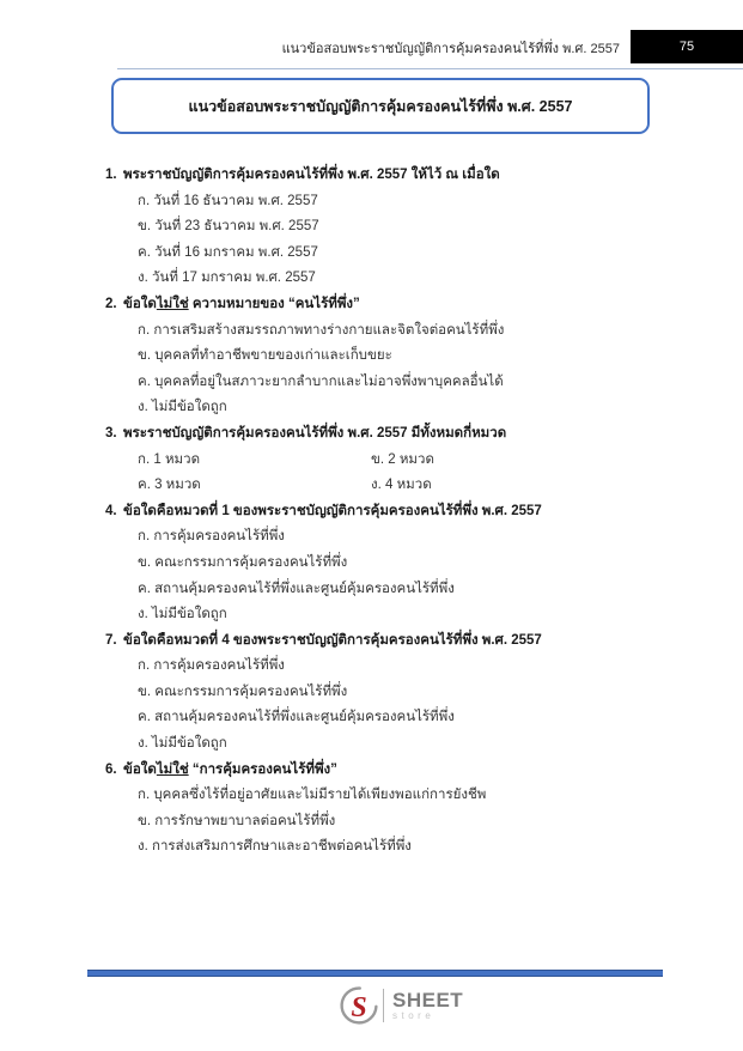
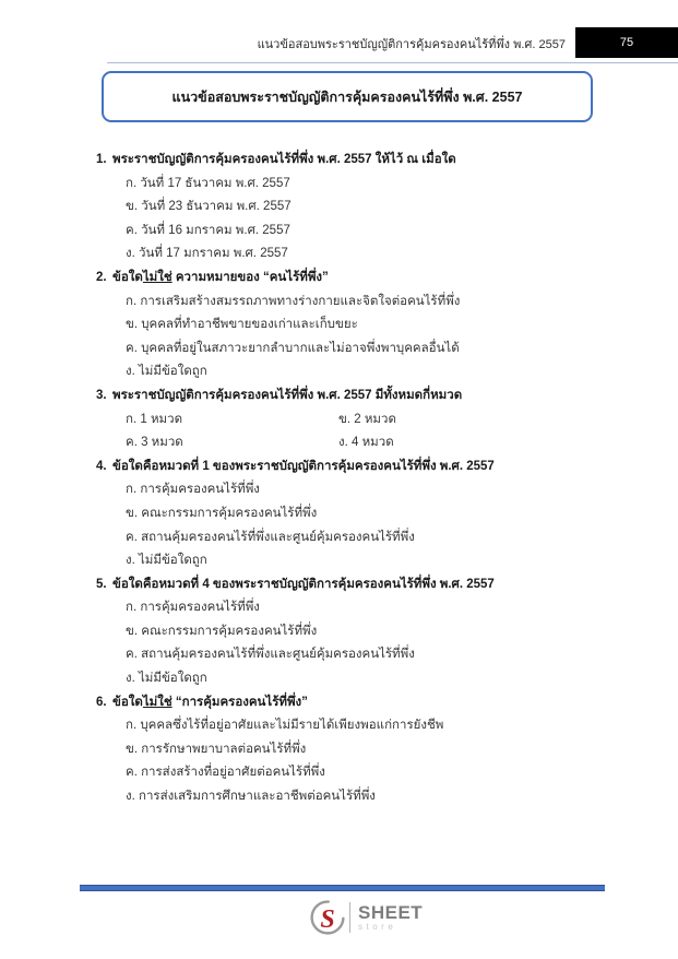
  แนวข้อสอบพระราชบัญญัติการคุ้มครองคนไร้ที่พึ่ง พ.ศ. 2557
  75
  แนวข้อสอบพระราชบัญญัติการคุ้มครองคนไร้ที่พึ่ง พ.ศ. 2557
  1. พระราชบัญญัติการคุ้มครองคนไร้ที่พึ่ง พ.ศ. 2557 ให้ไว้ ณ เมื่อใด
- ก. วันที่ 16 ธันวาคม พ.ศ. 2557
+ ก. วันที่ 17 ธันวาคม พ.ศ. 2557
  ข. วันที่ 23 ธันวาคม พ.ศ. 2557
  ค. วันที่ 16 มกราคม พ.ศ. 2557
  ง. วันที่ 17 มกราคม พ.ศ. 2557
  2. ข้อใดไม่ใช่ ความหมายของ “คนไร้ที่พึ่ง”
  ก. การเสริมสร้างสมรรถภาพทางร่างกายและจิตใจต่อคนไร้ที่พึ่ง
  ข. บุคคลที่ทำอาชีพขายของเก่าและเก็บขยะ
  ค. บุคคลที่อยู่ในสภาวะยากลำบากและไม่อาจพึ่งพาบุคคลอื่นได้
  ง. ไม่มีข้อใดถูก
  3. พระราชบัญญัติการคุ้มครองคนไร้ที่พึ่ง พ.ศ. 2557 มีทั้งหมดกี่หมวด
  ก. 1 หมวด
  ข. 2 หมวด
  ค. 3 หมวด
  ง. 4 หมวด
  4. ข้อใดคือหมวดที่ 1 ของพระราชบัญญัติการคุ้มครองคนไร้ที่พึ่ง พ.ศ. 2557
  ก. การคุ้มครองคนไร้ที่พึ่ง
  ข. คณะกรรมการคุ้มครองคนไร้ที่พึ่ง
  ค. สถานคุ้มครองคนไร้ที่พึ่งและศูนย์คุ้มครองคนไร้ที่พึ่ง
  ง. ไม่มีข้อใดถูก
- 7. ข้อใดคือหมวดที่ 4 ของพระราชบัญญัติการคุ้มครองคนไร้ที่พึ่ง พ.ศ. 2557
+ 5. ข้อใดคือหมวดที่ 4 ของพระราชบัญญัติการคุ้มครองคนไร้ที่พึ่ง พ.ศ. 2557
  ก. การคุ้มครองคนไร้ที่พึ่ง
  ข. คณะกรรมการคุ้มครองคนไร้ที่พึ่ง
  ค. สถานคุ้มครองคนไร้ที่พึ่งและศูนย์คุ้มครองคนไร้ที่พึ่ง
  ง. ไม่มีข้อใดถูก
  6. ข้อใดไม่ใช่ “การคุ้มครองคนไร้ที่พึ่ง”
  ก. บุคคลซึ่งไร้ที่อยู่อาศัยและไม่มีรายได้เพียงพอแก่การยังชีพ
  ข. การรักษาพยาบาลต่อคนไร้ที่พึ่ง
+ ค. การส่งสร้างที่อยู่อาศัยต่อคนไร้ที่พึ่ง
  ง. การส่งเสริมการศึกษาและอาชีพต่อคนไร้ที่พึ่ง
  S
  SHEET
  store
